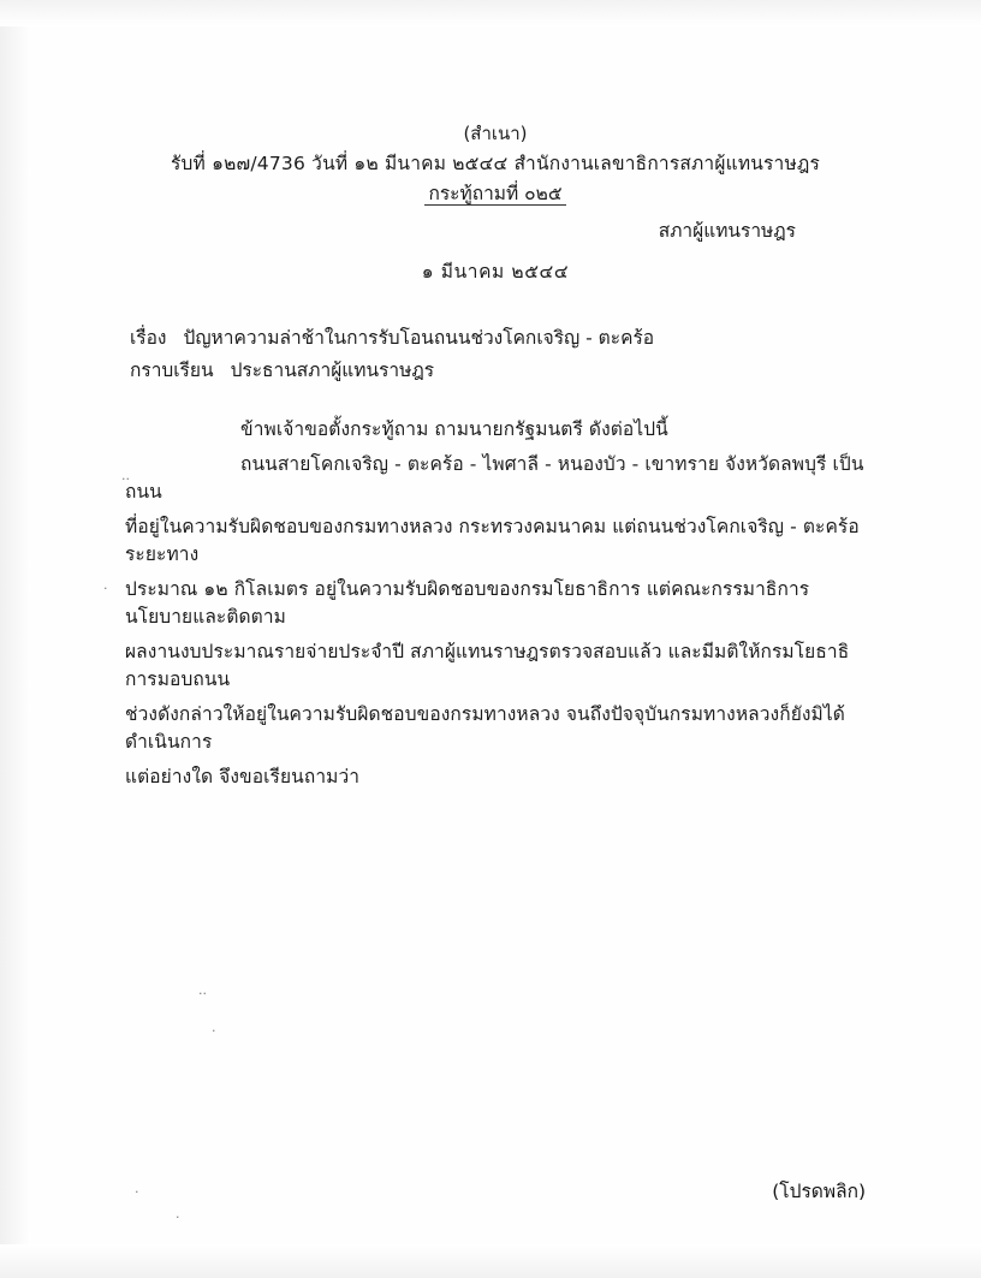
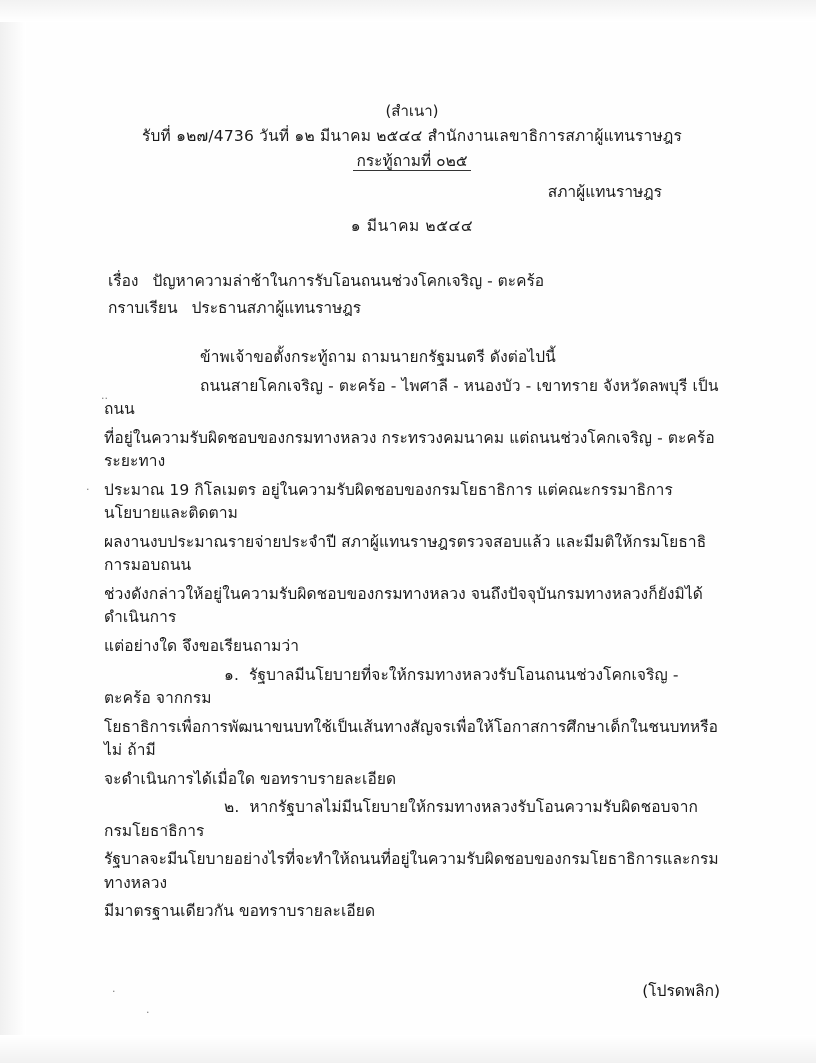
  (สำเนา)
  รับที่ ๑๒๗/4736 วันที่ ๑๒ มีนาคม ๒๕๔๔ สำนักงานเลขาธิการสภาผู้แทนราษฎร
  กระทู้ถามที่ ๐๒๕
  สภาผู้แทนราษฎร
  ๑ มีนาคม ๒๕๔๔
  เรื่อง ปัญหาความล่าช้าในการรับโอนถนนช่วงโคกเจริญ - ตะคร้อ
  กราบเรียน ประธานสภาผู้แทนราษฎร
  ข้าพเจ้าขอตั้งกระทู้ถาม ถามนายกรัฐมนตรี ดังต่อไปนี้
  ถนนสายโคกเจริญ - ตะคร้อ - ไพศาลี - หนองบัว - เขาทราย จังหวัดลพบุรี เป็นถนน
  ที่อยู่ในความรับผิดชอบของกรมทางหลวง กระทรวงคมนาคม แต่ถนนช่วงโคกเจริญ - ตะคร้อ ระยะทาง
- ประมาณ ๑๒ กิโลเมตร อยู่ในความรับผิดชอบของกรมโยธาธิการ แต่คณะกรรมาธิการนโยบายและติดตาม
+ ประมาณ 19 กิโลเมตร อยู่ในความรับผิดชอบของกรมโยธาธิการ แต่คณะกรรมาธิการนโยบายและติดตาม
  ผลงานงบประมาณรายจ่ายประจำปี สภาผู้แทนราษฎรตรวจสอบแล้ว และมีมติให้กรมโยธาธิการมอบถนน
  ช่วงดังกล่าวให้อยู่ในความรับผิดชอบของกรมทางหลวง จนถึงปัจจุบันกรมทางหลวงก็ยังมิได้ดำเนินการ
  แต่อย่างใด จึงขอเรียนถามว่า
+ ๑. รัฐบาลมีนโยบายที่จะให้กรมทางหลวงรับโอนถนนช่วงโคกเจริญ - ตะคร้อ จากกรม
+ โยธาธิการเพื่อการพัฒนาขนบทใช้เป็นเส้นทางสัญจรเพื่อให้โอกาสการศึกษาเด็กในชนบทหรือไม่ ถ้ามี
+ จะดำเนินการได้เมื่อใด ขอทราบรายละเอียด
+ ๒. หากรัฐบาลไม่มีนโยบายให้กรมทางหลวงรับโอนความรับผิดชอบจากกรมโยธาธิการ
+ รัฐบาลจะมีนโยบายอย่างไรที่จะทำให้ถนนที่อยู่ในความรับผิดชอบของกรมโยธาธิการและกรมทางหลวง
+ มีมาตรฐานเดียวกัน ขอทราบรายละเอียด
  ··
  ·
  ··
  ·
  ·
  ·
  (โปรดพลิก)
